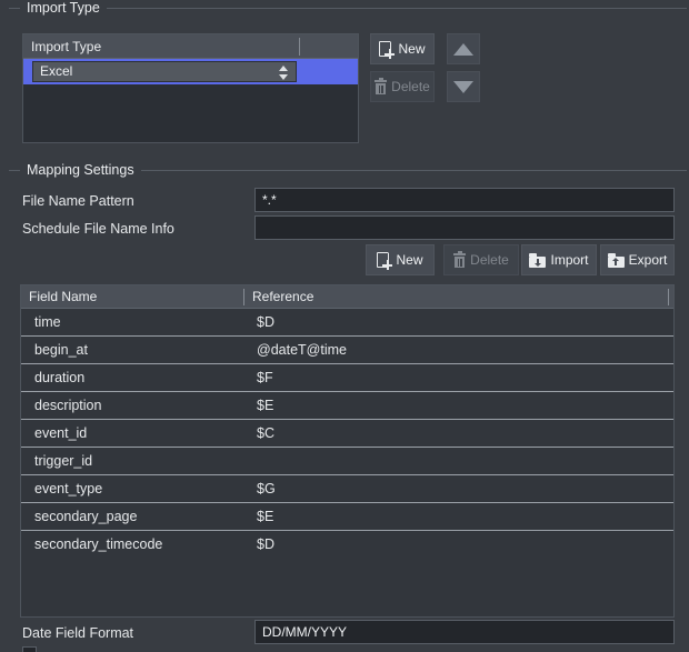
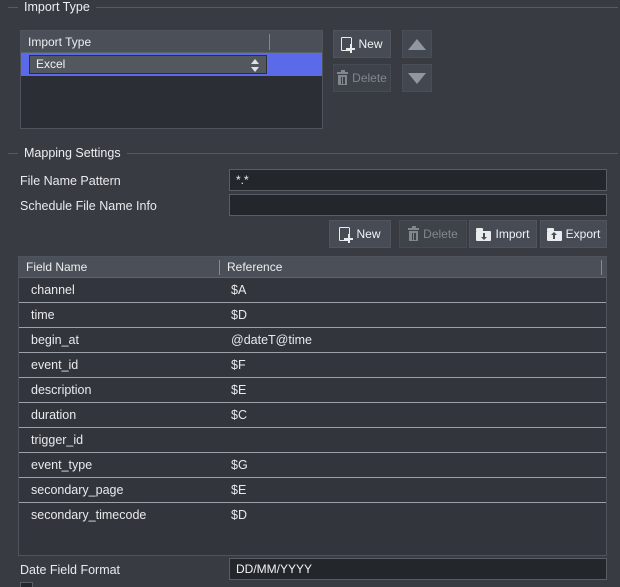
  Import Type
  Import Type
  Excel
  New
  Delete
  Mapping Settings
  File Name Pattern
  *.*
  Schedule File Name Info
  New
  Delete
  Import
  Export
  Field Name
  Reference
+ channel
+ $A
  time
  $D
  begin_at
  @dateT@time
- duration
+ event_id
  $F
  description
  $E
- event_id
+ duration
  $C
  trigger_id
  event_type
  $G
  secondary_page
  $E
  secondary_timecode
  $D
  Date Field Format
  DD/MM/YYYY
